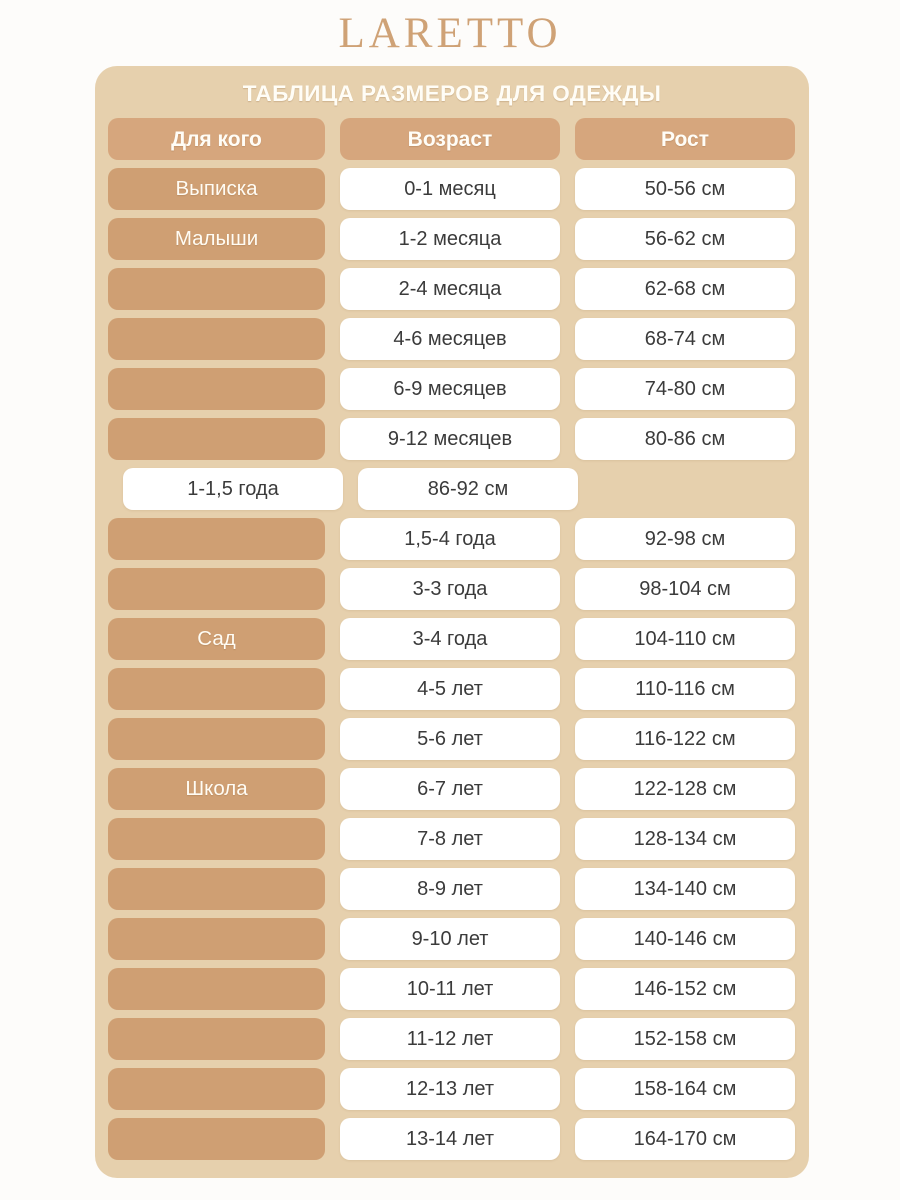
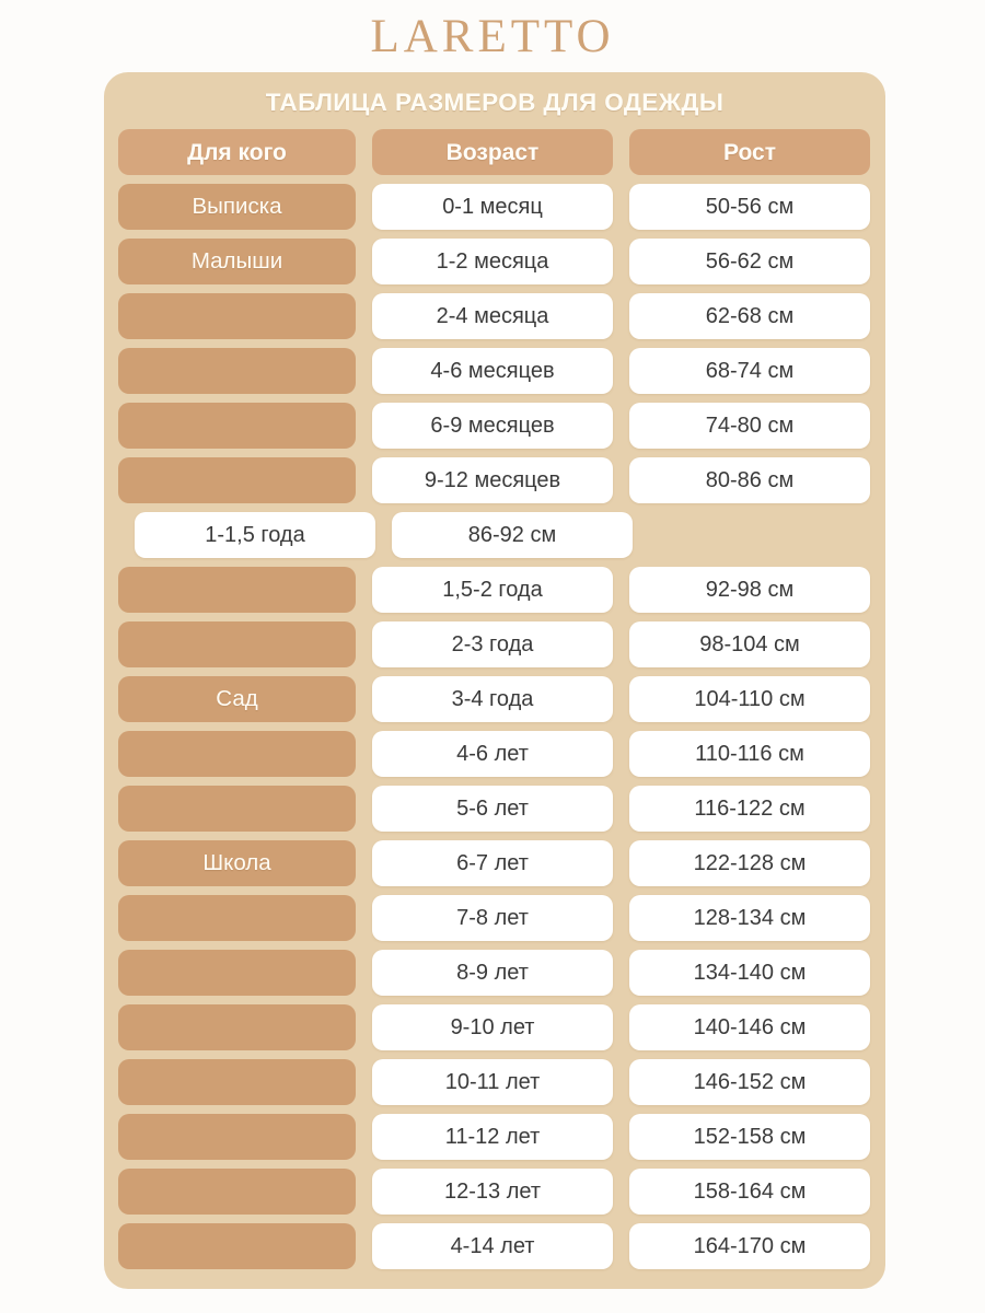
  LARETTO
  ТАБЛИЦА РАЗМЕРОВ ДЛЯ ОДЕЖДЫ
  Для кого
  Возраст
  Рост
  Выписка
  0-1 месяц
  50-56 см
  Малыши
  1-2 месяца
  56-62 см
  2-4 месяца
  62-68 см
  4-6 месяцев
  68-74 см
  6-9 месяцев
  74-80 см
  9-12 месяцев
  80-86 см
  1-1,5 года
  86-92 см
- 1,5-4 года
+ 1,5-2 года
  92-98 см
- 3-3 года
+ 2-3 года
  98-104 см
  Сад
  3-4 года
  104-110 см
- 4-5 лет
+ 4-6 лет
  110-116 см
  5-6 лет
  116-122 см
  Школа
  6-7 лет
  122-128 см
  7-8 лет
  128-134 см
  8-9 лет
  134-140 см
  9-10 лет
  140-146 см
  10-11 лет
  146-152 см
  11-12 лет
  152-158 см
  12-13 лет
  158-164 см
- 13-14 лет
+ 4-14 лет
  164-170 см
